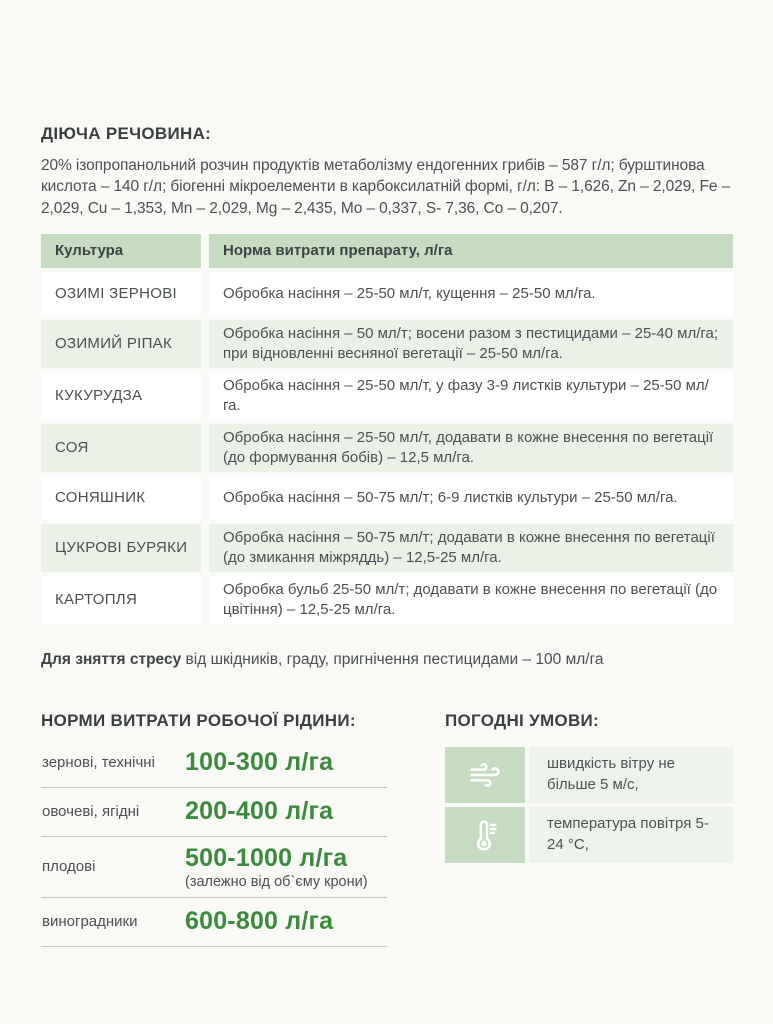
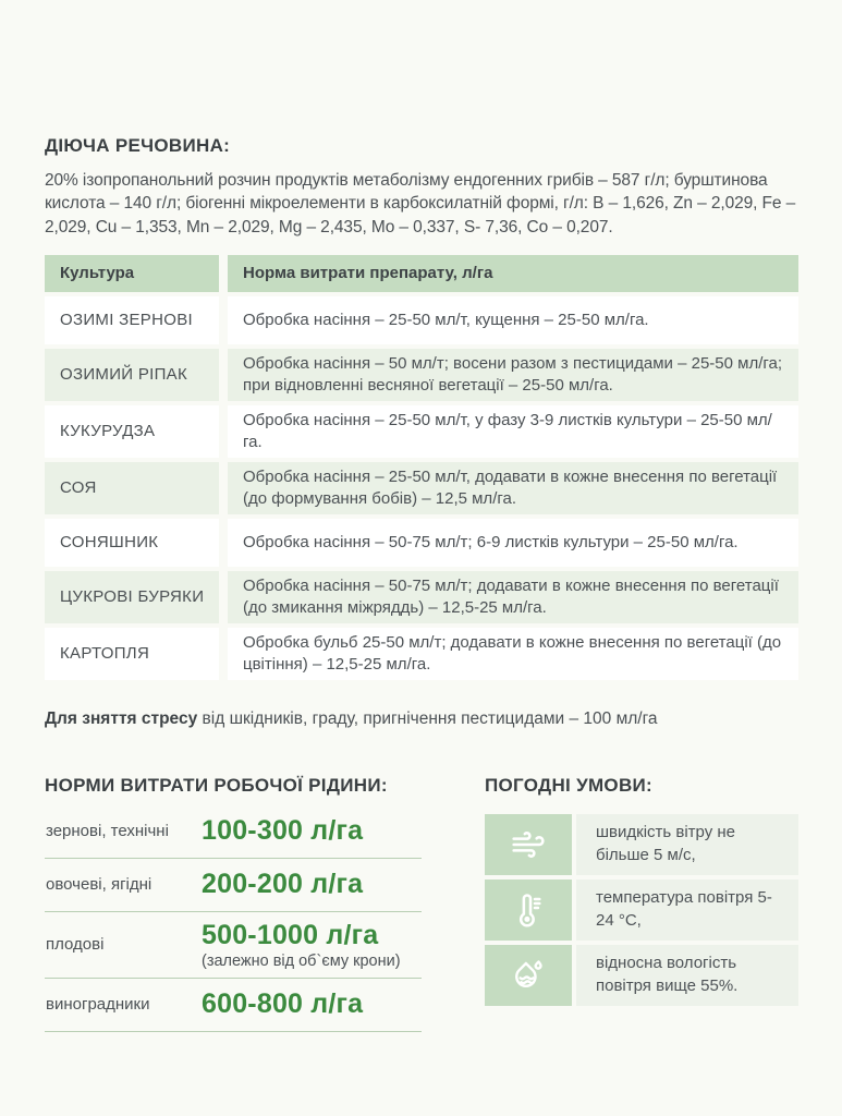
  ДІЮЧА РЕЧОВИНА:
  20% ізопропанольний розчин продуктів метаболізму ендогенних грибів – 587 г/л; бурштинова кислота – 140 г/л; біогенні мікроелементи в карбоксилатній формі, г/л: B – 1,626, Zn – 2,029, Fe – 2,029, Cu – 1,353, Mn – 2,029, Mg – 2,435, Mo – 0,337, S- 7,36, Co – 0,207.
  Культура
  Норма витрати препарату, л/га
  ОЗИМІ ЗЕРНОВІ
  Обробка насіння – 25-50 мл/т, кущення – 25-50 мл/га.
  ОЗИМИЙ РІПАК
- Обробка насіння – 50 мл/т; восени разом з пестицидами – 25-40 мл/га; при відновленні весняної вегетації – 25-50 мл/га.
+ Обробка насіння – 50 мл/т; восени разом з пестицидами – 25-50 мл/га; при відновленні весняної вегетації – 25-50 мл/га.
  КУКУРУДЗА
  Обробка насіння – 25-50 мл/т, у фазу 3-9 листків культури – 25-50 мл/га.
  СОЯ
  Обробка насіння – 25-50 мл/т, додавати в кожне внесення по вегетації (до формування бобів) – 12,5 мл/га.
  СОНЯШНИК
  Обробка насіння – 50-75 мл/т; 6-9 листків культури – 25-50 мл/га.
  ЦУКРОВІ БУРЯКИ
  Обробка насіння – 50-75 мл/т; додавати в кожне внесення по вегетації (до змикання міжряддь) – 12,5-25 мл/га.
  КАРТОПЛЯ
  Обробка бульб 25-50 мл/т; додавати в кожне внесення по вегетації (до цвітіння) – 12,5-25 мл/га.
  Для зняття стресу від шкідників, граду, пригнічення пестицидами – 100 мл/га
  НОРМИ ВИТРАТИ РОБОЧОЇ РІДИНИ:
  зернові, технічні
  100-300 л/га
  овочеві, ягідні
- 200-400 л/га
+ 200-200 л/га
  плодові
  500-1000 л/га
  (залежно від об`єму крони)
  виноградники
  600-800 л/га
  ПОГОДНІ УМОВИ:
  швидкість вітру не більше 5 м/с,
  температура повітря 5-24 °С,
+ відносна вологість повітря вище 55%.
